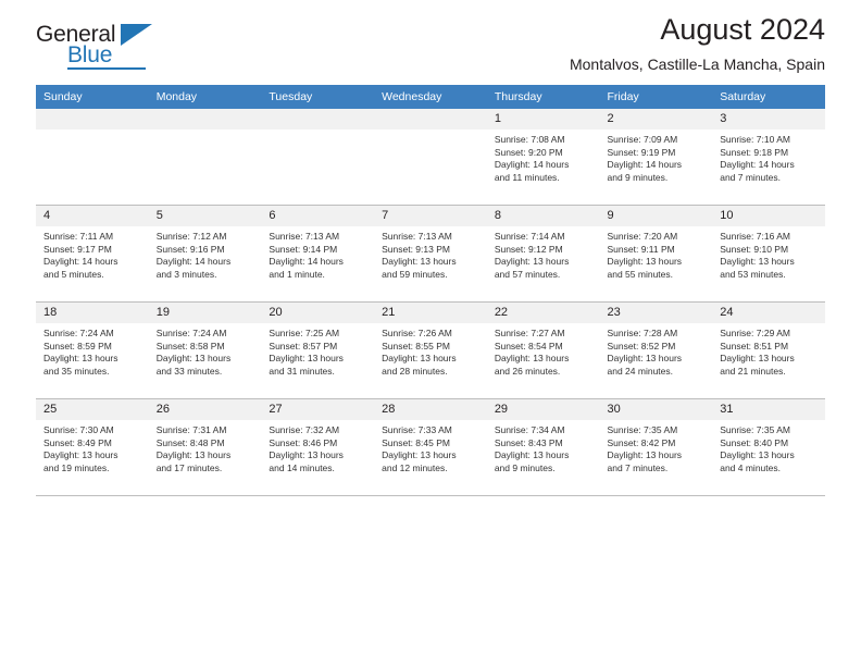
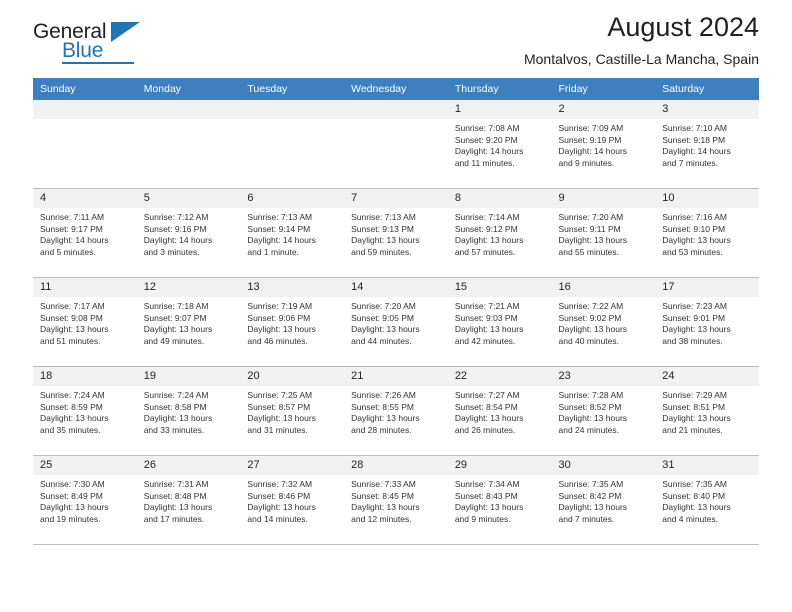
  General
  Blue
  August 2024
  Montalvos, Castille-La Mancha, Spain
  Sunday	Monday	Tuesday	Wednesday	Thursday	Friday	Saturday
  				1 Sunrise: 7:08 AM Sunset: 9:20 PM Daylight: 14 hours and 11 minutes.	2 Sunrise: 7:09 AM Sunset: 9:19 PM Daylight: 14 hours and 9 minutes.	3 Sunrise: 7:10 AM Sunset: 9:18 PM Daylight: 14 hours and 7 minutes.
  4 Sunrise: 7:11 AM Sunset: 9:17 PM Daylight: 14 hours and 5 minutes.	5 Sunrise: 7:12 AM Sunset: 9:16 PM Daylight: 14 hours and 3 minutes.	6 Sunrise: 7:13 AM Sunset: 9:14 PM Daylight: 14 hours and 1 minute.	7 Sunrise: 7:13 AM Sunset: 9:13 PM Daylight: 13 hours and 59 minutes.	8 Sunrise: 7:14 AM Sunset: 9:12 PM Daylight: 13 hours and 57 minutes.	9 Sunrise: 7:20 AM Sunset: 9:11 PM Daylight: 13 hours and 55 minutes.	10 Sunrise: 7:16 AM Sunset: 9:10 PM Daylight: 13 hours and 53 minutes.
+ 11 Sunrise: 7:17 AM Sunset: 9:08 PM Daylight: 13 hours and 51 minutes.	12 Sunrise: 7:18 AM Sunset: 9:07 PM Daylight: 13 hours and 49 minutes.	13 Sunrise: 7:19 AM Sunset: 9:06 PM Daylight: 13 hours and 46 minutes.	14 Sunrise: 7:20 AM Sunset: 9:05 PM Daylight: 13 hours and 44 minutes.	15 Sunrise: 7:21 AM Sunset: 9:03 PM Daylight: 13 hours and 42 minutes.	16 Sunrise: 7:22 AM Sunset: 9:02 PM Daylight: 13 hours and 40 minutes.	17 Sunrise: 7:23 AM Sunset: 9:01 PM Daylight: 13 hours and 38 minutes.
  18 Sunrise: 7:24 AM Sunset: 8:59 PM Daylight: 13 hours and 35 minutes.	19 Sunrise: 7:24 AM Sunset: 8:58 PM Daylight: 13 hours and 33 minutes.	20 Sunrise: 7:25 AM Sunset: 8:57 PM Daylight: 13 hours and 31 minutes.	21 Sunrise: 7:26 AM Sunset: 8:55 PM Daylight: 13 hours and 28 minutes.	22 Sunrise: 7:27 AM Sunset: 8:54 PM Daylight: 13 hours and 26 minutes.	23 Sunrise: 7:28 AM Sunset: 8:52 PM Daylight: 13 hours and 24 minutes.	24 Sunrise: 7:29 AM Sunset: 8:51 PM Daylight: 13 hours and 21 minutes.
  25 Sunrise: 7:30 AM Sunset: 8:49 PM Daylight: 13 hours and 19 minutes.	26 Sunrise: 7:31 AM Sunset: 8:48 PM Daylight: 13 hours and 17 minutes.	27 Sunrise: 7:32 AM Sunset: 8:46 PM Daylight: 13 hours and 14 minutes.	28 Sunrise: 7:33 AM Sunset: 8:45 PM Daylight: 13 hours and 12 minutes.	29 Sunrise: 7:34 AM Sunset: 8:43 PM Daylight: 13 hours and 9 minutes.	30 Sunrise: 7:35 AM Sunset: 8:42 PM Daylight: 13 hours and 7 minutes.	31 Sunrise: 7:35 AM Sunset: 8:40 PM Daylight: 13 hours and 4 minutes.
